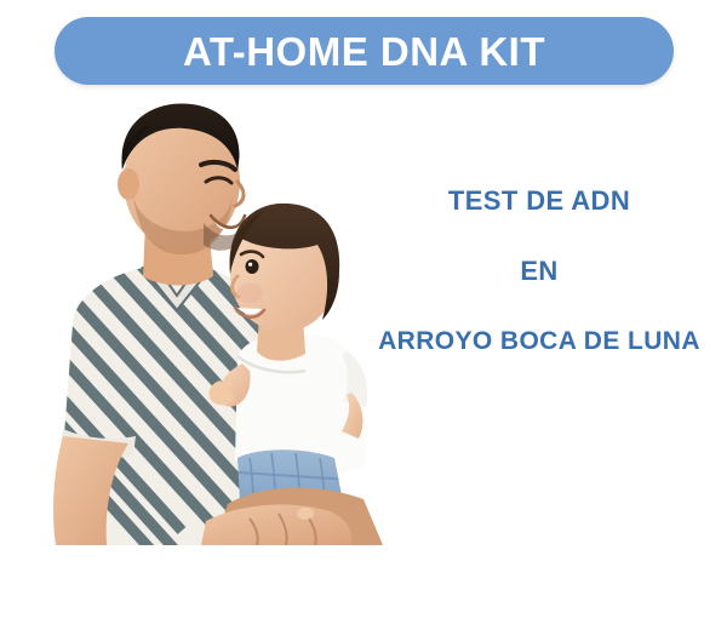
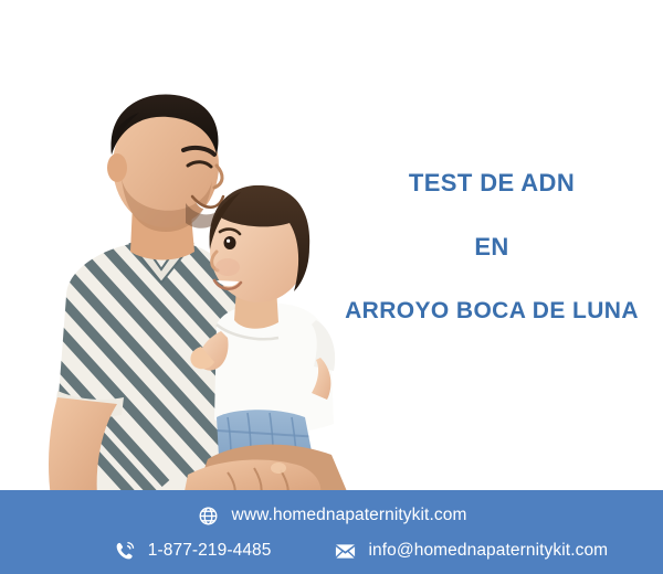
- AT-HOME DNA KIT
  TEST DE ADN
  EN
  ARROYO BOCA DE LUNA
+ www.homednapaternitykit.com
+ 1-877-219-4485
+ info@homednapaternitykit.com
